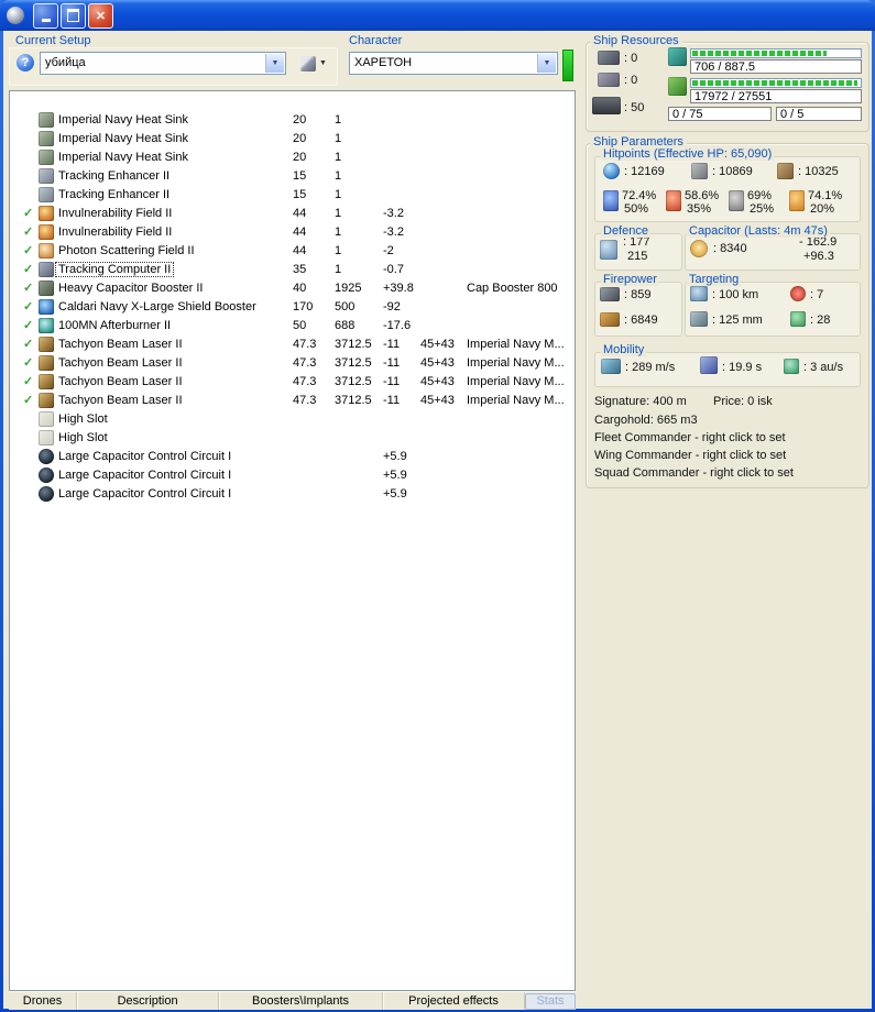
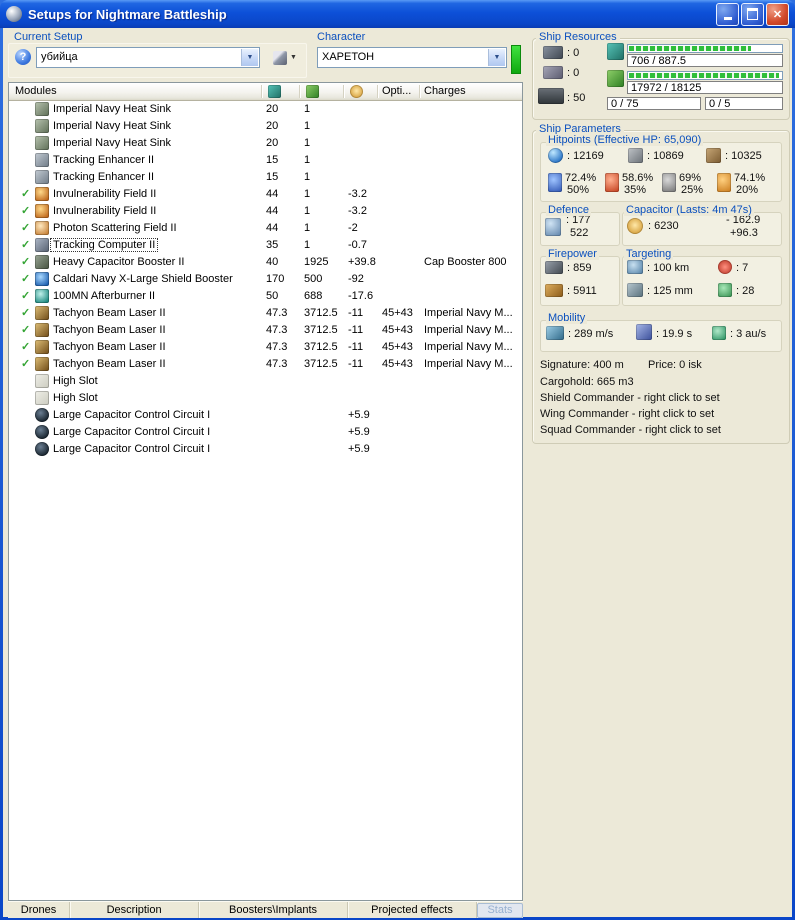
+ Setups for Nightmare Battleship
  ✕
  Current Setup
  ?
  убийца
  Character
  ХАРЕТОН
+ Modules
+ Opti...
+ Charges
  Imperial Navy Heat Sink
  20
  1
  Imperial Navy Heat Sink
  20
  1
  Imperial Navy Heat Sink
  20
  1
  Tracking Enhancer II
  15
  1
  Tracking Enhancer II
  15
  1
  ✓
  Invulnerability Field II
  44
  1
  -3.2
  ✓
  Invulnerability Field II
  44
  1
  -3.2
  ✓
  Photon Scattering Field II
  44
  1
  -2
  ✓
  Tracking Computer II
  35
  1
  -0.7
  ✓
  Heavy Capacitor Booster II
  40
  1925
  +39.8
  Cap Booster 800
  ✓
  Caldari Navy X-Large Shield Booster
  170
  500
  -92
  ✓
  100MN Afterburner II
  50
  688
  -17.6
  ✓
  Tachyon Beam Laser II
  47.3
  3712.5
  -11
  45+43
  Imperial Navy M...
  ✓
  Tachyon Beam Laser II
  47.3
  3712.5
  -11
  45+43
  Imperial Navy M...
  ✓
  Tachyon Beam Laser II
  47.3
  3712.5
  -11
  45+43
  Imperial Navy M...
  ✓
  Tachyon Beam Laser II
  47.3
  3712.5
  -11
  45+43
  Imperial Navy M...
  High Slot
  High Slot
  Large Capacitor Control Circuit I
  +5.9
  Large Capacitor Control Circuit I
  +5.9
  Large Capacitor Control Circuit I
  +5.9
  Ship Resources
  : 0
  : 0
  : 50
  706 / 887.5
- 17972 / 27551
+ 17972 / 18125
  0 / 75
  0 / 5
  Ship Parameters
  Hitpoints (Effective HP: 65,090)
  : 12169
  : 10869
  : 10325
  72.4%
  50%
  58.6%
  35%
  69%
  25%
  74.1%
  20%
  Defence
  : 177
- 215
+ 522
  Capacitor (Lasts: 4m 47s)
- : 8340
+ : 6230
  - 162.9
  +96.3
  Firepower
  : 859
- : 6849
+ : 5911
  Targeting
  : 100 km
  : 7
  : 125 mm
  : 28
  Mobility
  : 289 m/s
  : 19.9 s
  : 3 au/s
  Signature: 400 m
  Price: 0 isk
  Cargohold: 665 m3
- Fleet Commander - right click to set
+ Shield Commander - right click to set
  Wing Commander - right click to set
  Squad Commander - right click to set
  Drones
  Description
  Boosters\Implants
  Projected effects
  Stats
